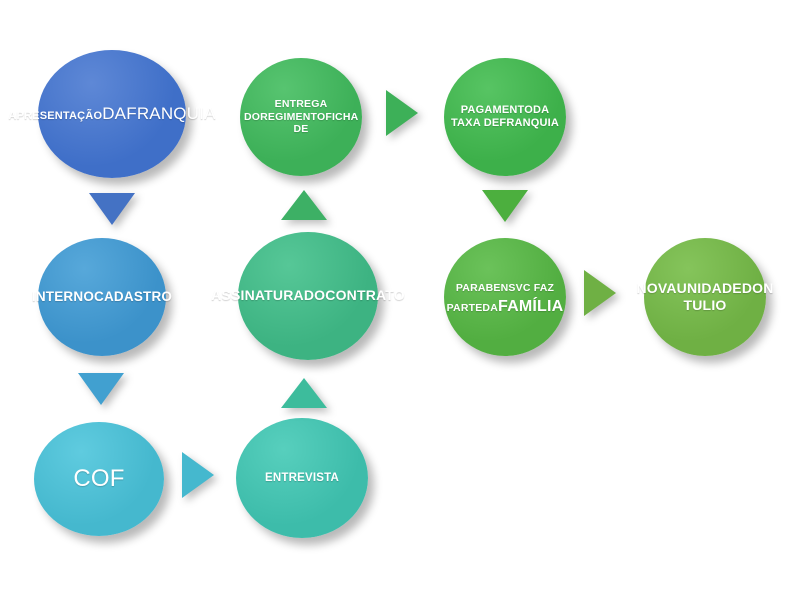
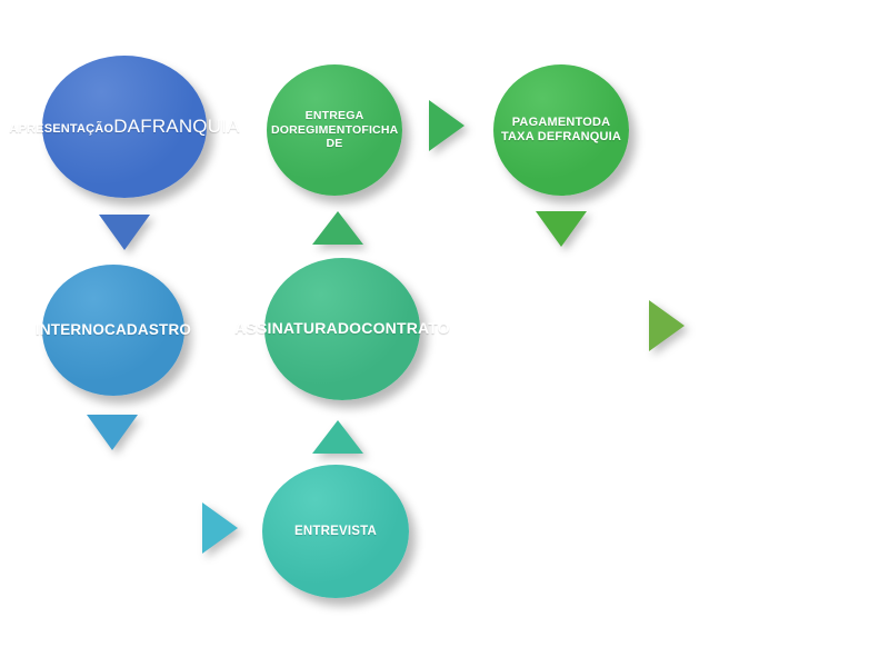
  APRESENTAÇÃODAFRANQUIA
  ENTREGA DOREGIMENTOFICHA DE
  PAGAMENTODA TAXA DEFRANQUIA
  INTERNOCADASTRO
  ASSINATURADOCONTRATO
- PARABENSVC FAZ PARTEDAFAMÍLIA
- NOVAUNIDADEDON TULIO
- COF
  ENTREVISTA
